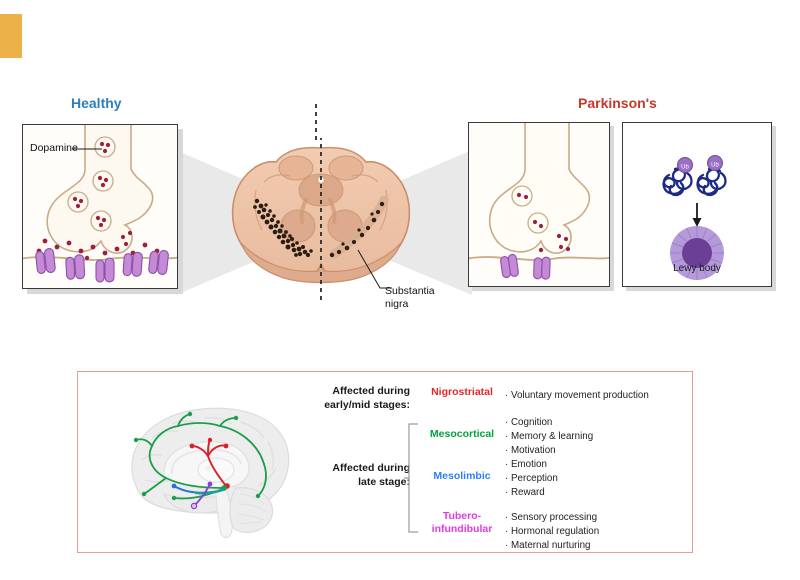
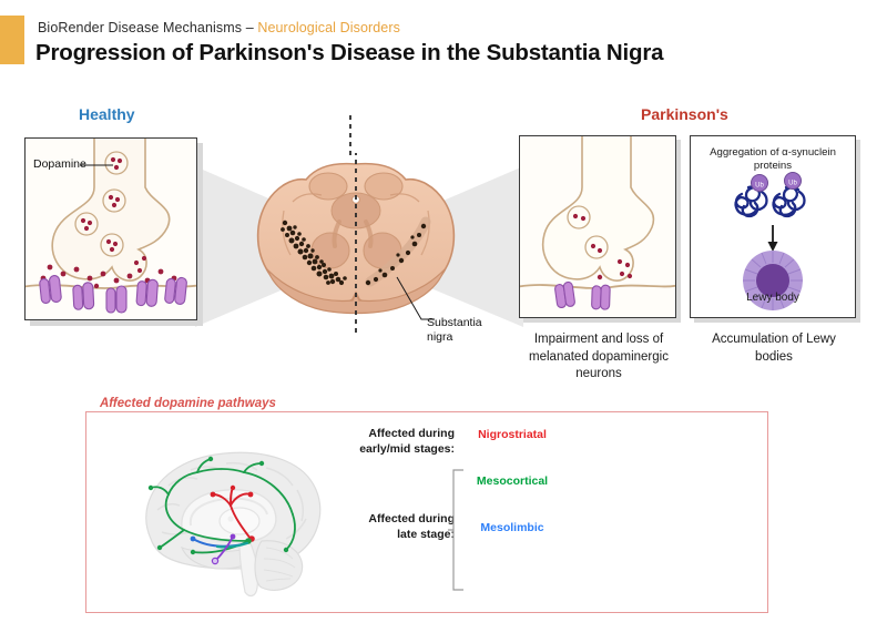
+ BioRender Disease Mechanisms – Neurological Disorders
+ Progression of Parkinson's Disease in the Substantia Nigra
  Healthy
  Parkinson's
  Substantia
  nigra
  Dopamine
+ Impairment and loss of melanated dopaminergic neurons
+ Aggregation of α-synuclein proteins
  Lewy body
+ Accumulation of Lewy bodies
+ Affected dopamine pathways
  Affected during
  early/mid stages:
  Affected during
  late stage:
  Nigrostriatal
  Mesocortical
  Mesolimbic
- Tubero-
- infundibular
- Voluntary movement production
- Cognition
- Memory & learning
- Motivation
- Emotion
- Perception
- Reward
- Sensory processing
- Hormonal regulation
- Maternal nurturing
